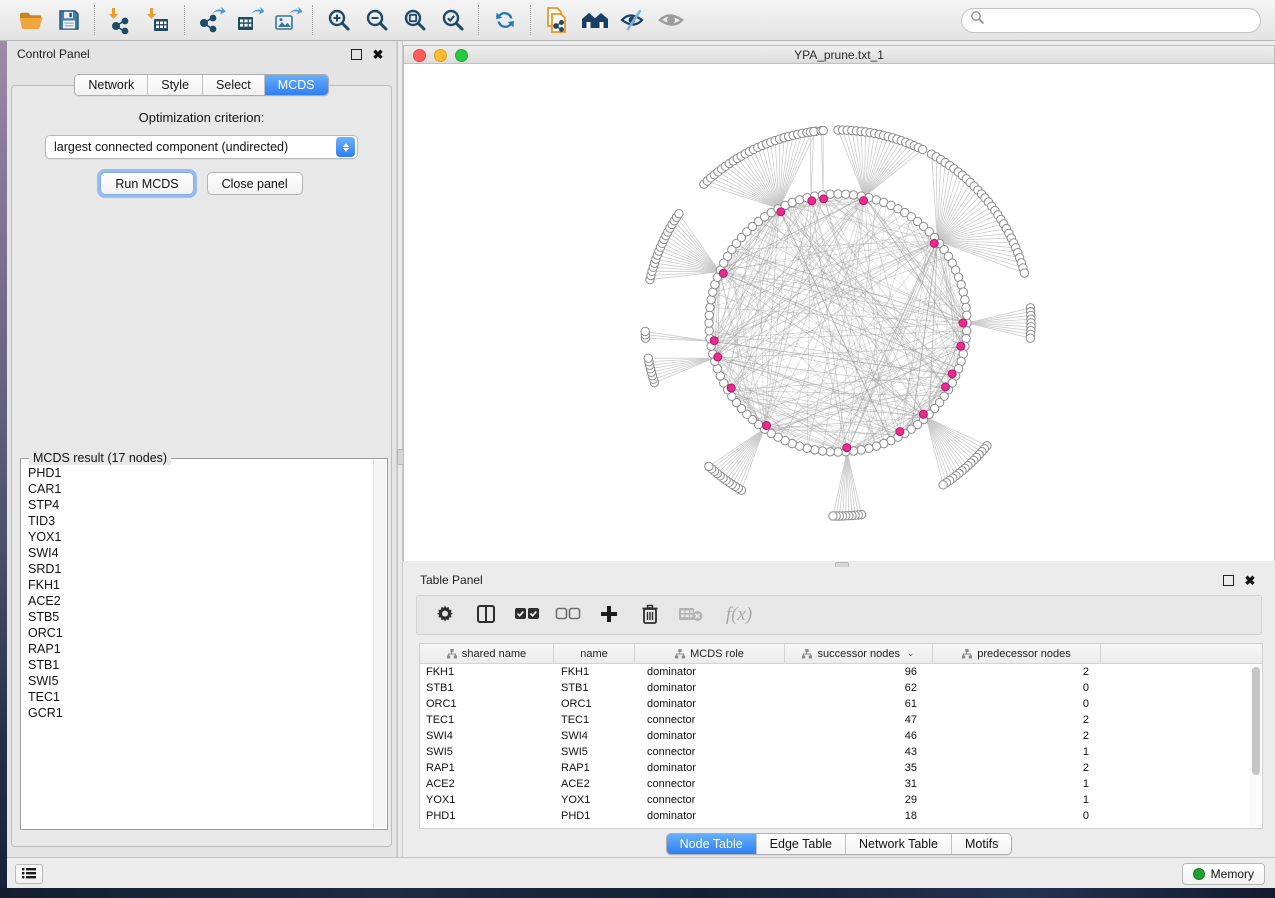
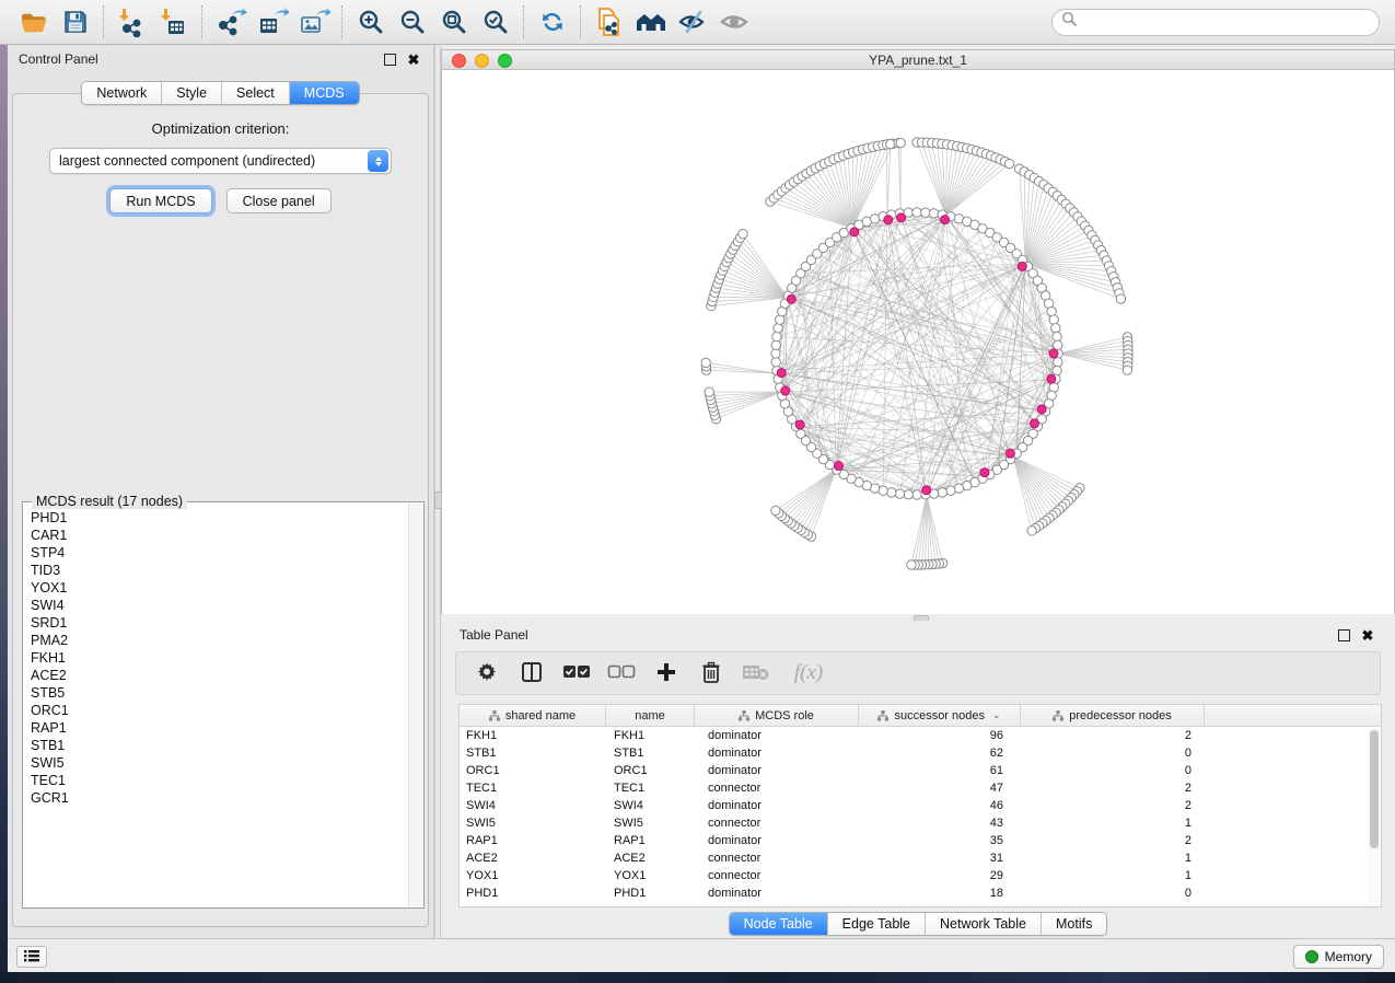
  Control Panel
  ✖
  Network
  Style
  Select
  MCDS
  Optimization criterion:
  largest connected component (undirected)
  Run MCDS
  Close panel
  MCDS result (17 nodes)
  PHD1
  CAR1
  STP4
  TID3
  YOX1
  SWI4
  SRD1
+ PMA2
  FKH1
  ACE2
  STB5
  ORC1
  RAP1
  STB1
  SWI5
  TEC1
  GCR1
  YPA_prune.txt_1
  Table Panel
  ✖
  f(x)
  shared name
  name
  MCDS role
  successor nodes
  ⌄
  predecessor nodes
  FKH1
  FKH1
  dominator
  96
  2
  STB1
  STB1
  dominator
  62
  0
  ORC1
  ORC1
  dominator
  61
  0
  TEC1
  TEC1
  connector
  47
  2
  SWI4
  SWI4
  dominator
  46
  2
  SWI5
  SWI5
  connector
  43
  1
  RAP1
  RAP1
  dominator
  35
  2
  ACE2
  ACE2
  connector
  31
  1
  YOX1
  YOX1
  connector
  29
  1
  PHD1
  PHD1
  dominator
  18
  0
  Node Table
  Edge Table
  Network Table
  Motifs
  Memory
